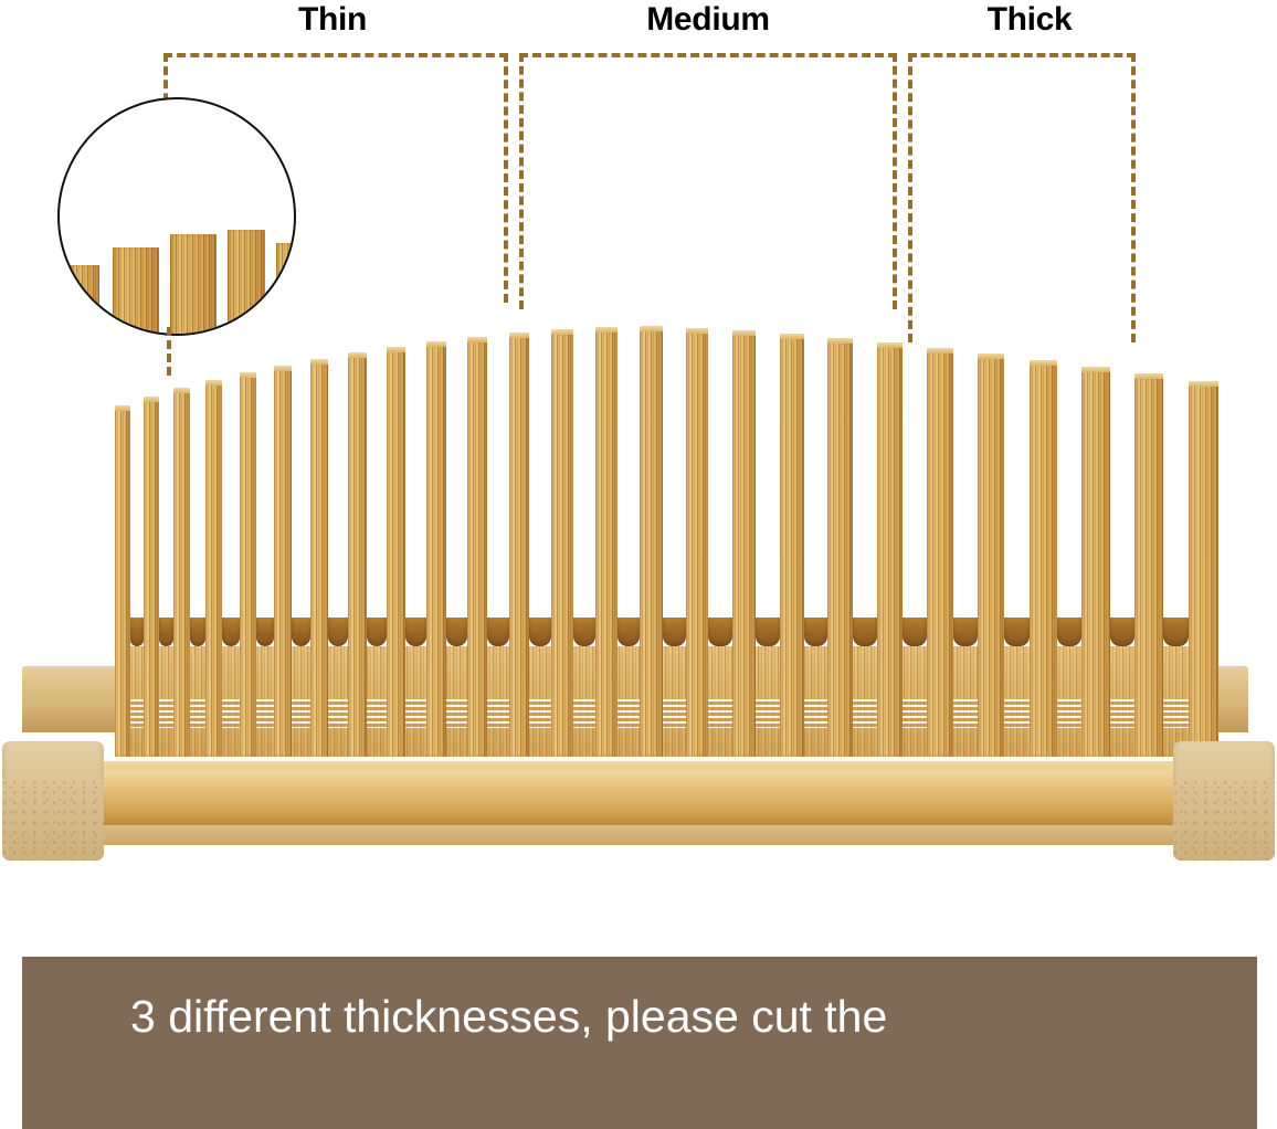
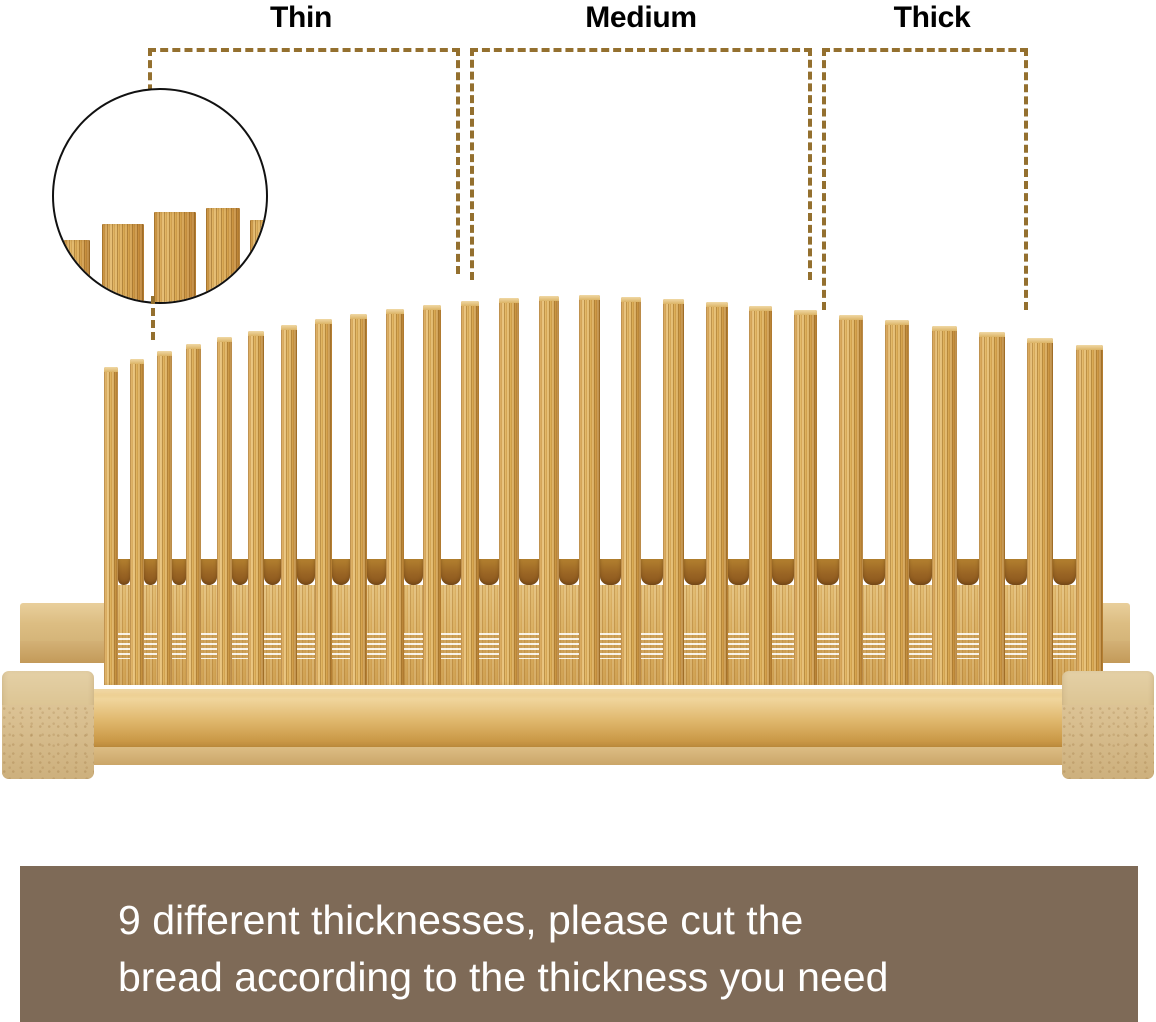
  Thin
  Medium
  Thick
- 3 different thicknesses, please cut the
+ 9 different thicknesses, please cut the
+ bread according to the thickness you need
